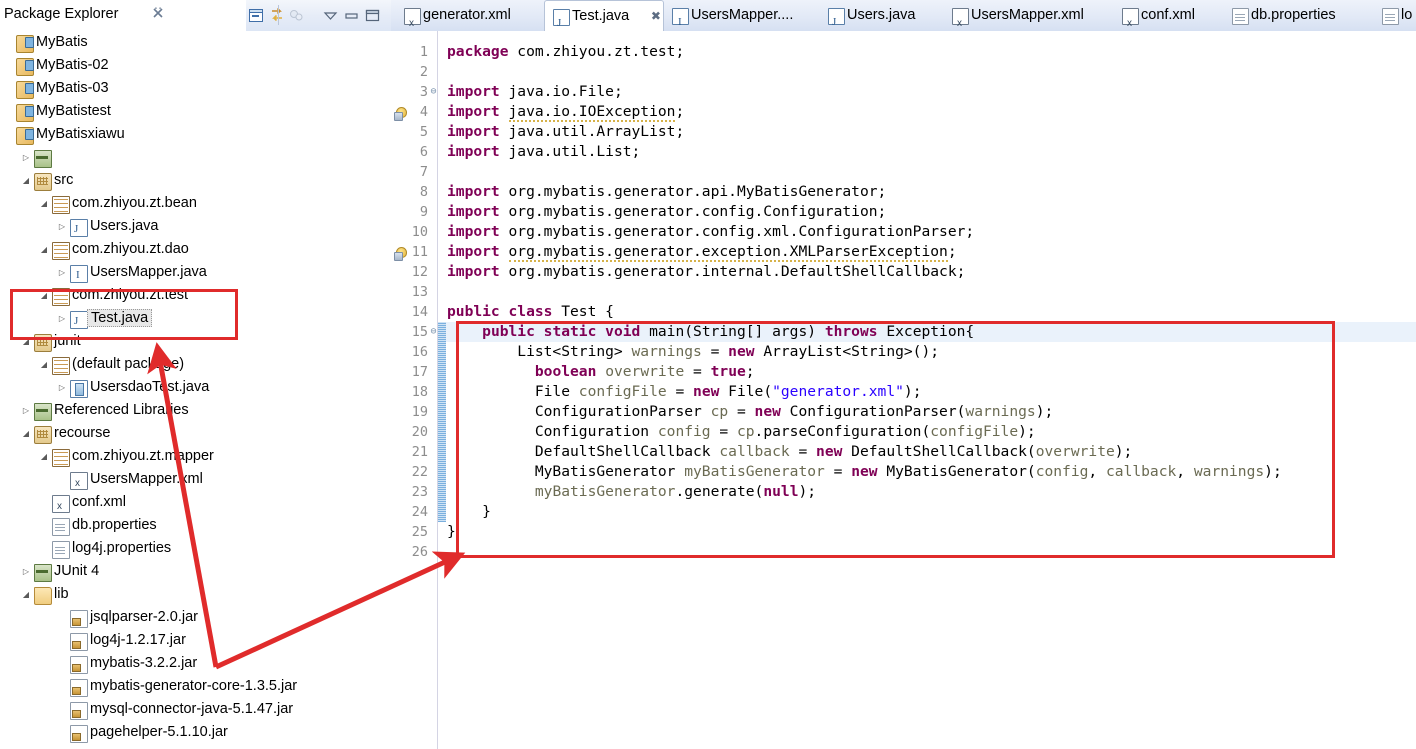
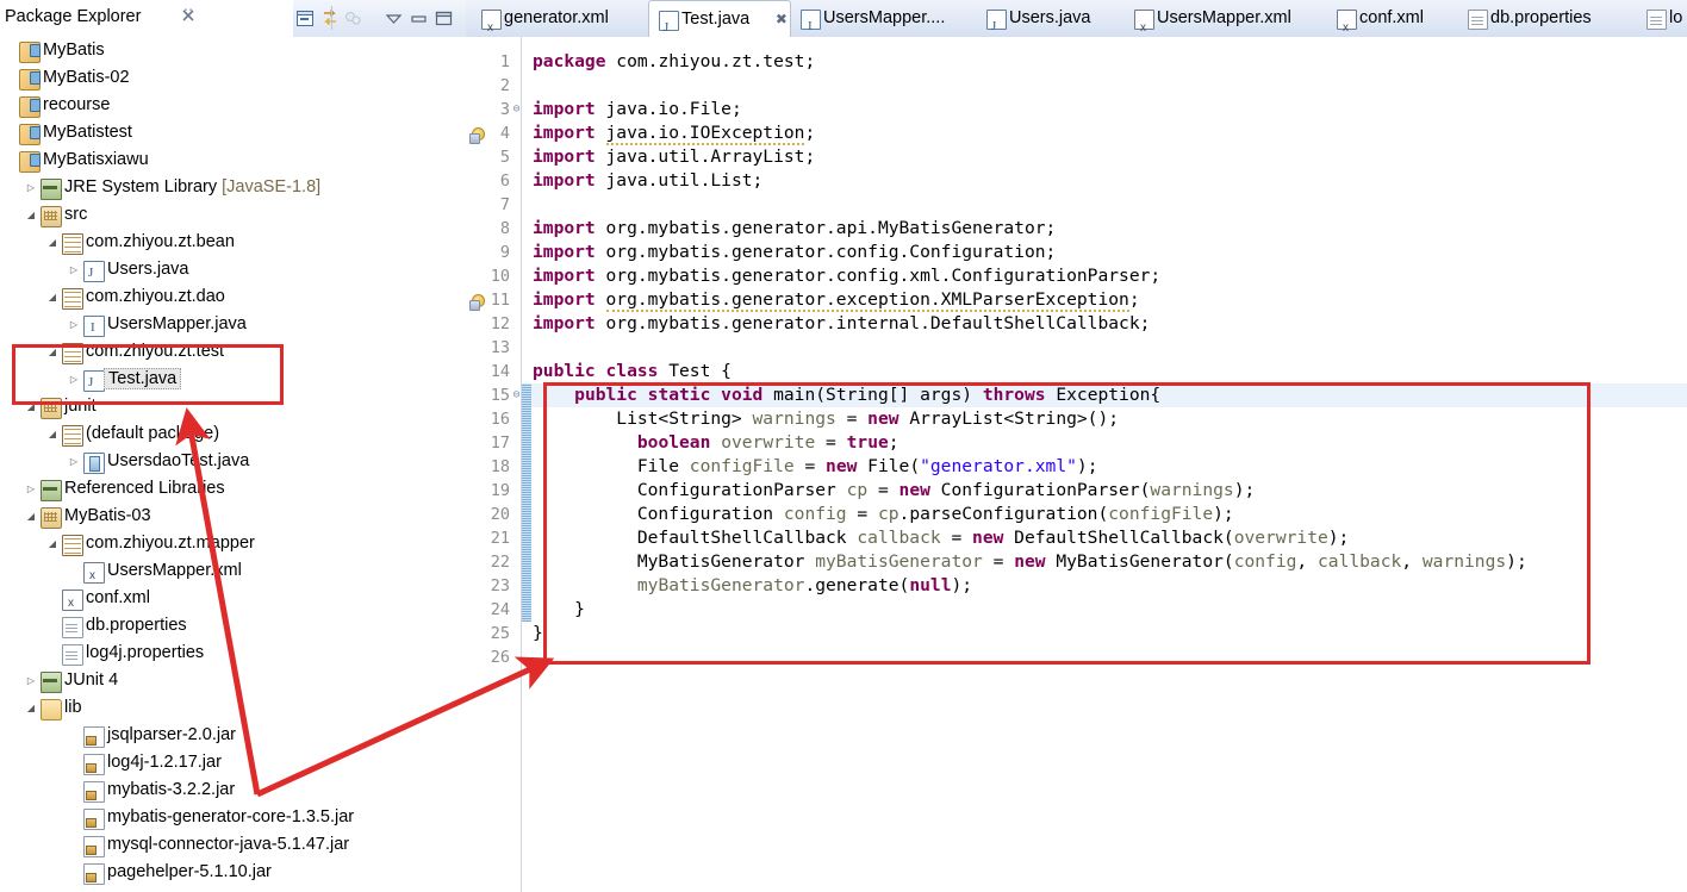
  Package Explorer
  MyBatis
  MyBatis-02
- MyBatis-03
+ recourse
  MyBatistest
  MyBatisxiawu
  ▷
+ JRE System Library [JavaSE-1.8]
  ◢
  src
  ◢
  com.zhiyou.zt.bean
  ▷
  Users.java
  ◢
  com.zhiyou.zt.dao
  ▷
  UsersMapper.java
  ◢
  com.zhiyou.zt.test
  ▷
  Test.java
  ◢
  junit
  ◢
  (default packge)
  ▷
  UsersdaoTst.java
  ▷
  Referenced Libraies
  ◢
- recourse
+ MyBatis-03
  ◢
  com.zhiyou.zt.mapper
  UsersMapper.ml
  conf.xml
  db.properties
  log4j.properties
  ▷
  JUnit 4
  ◢
  lib
  jsqlparser-2.0.jar
  log4j-1.2.17.jar
  mybatis-3.2.2.jar
  mybatis-generator-core-1.3.5.jar
  mysql-connector-java-5.1.47.jar
  pagehelper-5.1.10.jar
  generator.xml
  Test.java
  ✖
  UsersMapper....
  Users.java
  UsersMapper.xml
  conf.xml
  db.properties
  lo
  1
  2
  3
  ⊖
  4
  5
  6
  7
  8
  9
  10
  11
  12
  13
  14
  15
  ⊖
  16
  17
  18
  19
  20
  21
  22
  23
  24
  25
  26
  package com.zhiyou.zt.test;
  import java.io.File;
  import java.io.IOException;
  import java.util.ArrayList;
  import java.util.List;
  import org.mybatis.generator.api.MyBatisGenerator;
  import org.mybatis.generator.config.Configuration;
  import org.mybatis.generator.config.xml.ConfigurationParser;
  import org.mybatis.generator.exception.XMLParserException;
  import org.mybatis.generator.internal.DefaultShellCallback;
  public class Test {
  public static void main(String[] args) throws Exception{
  List<String> warnings = new ArrayList<String>();
  boolean overwrite = true;
  File configFile = new File("generator.xml");
  ConfigurationParser cp = new ConfigurationParser(warnings);
  Configuration config = cp.parseConfiguration(configFile);
  DefaultShellCallback callback = new DefaultShellCallback(overwrite);
  MyBatisGenerator myBatisGenerator = new MyBatisGenerator(config, callback, warnings);
  myBatisGenerator.generate(null);
  }
  }
